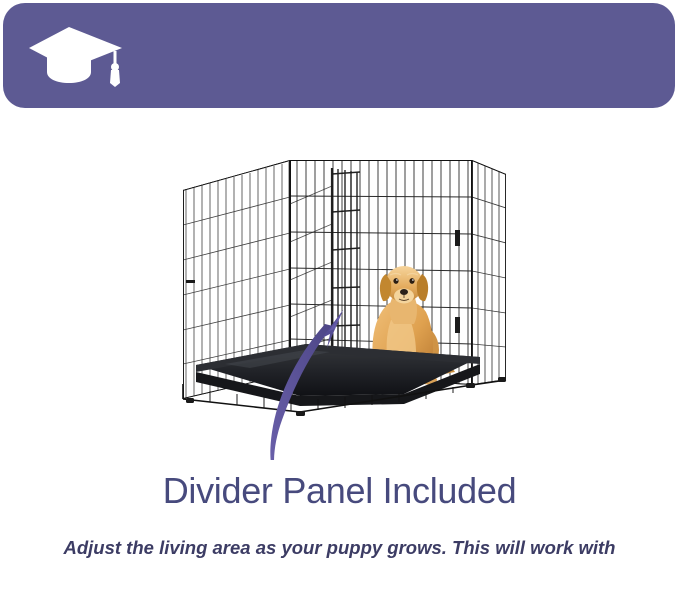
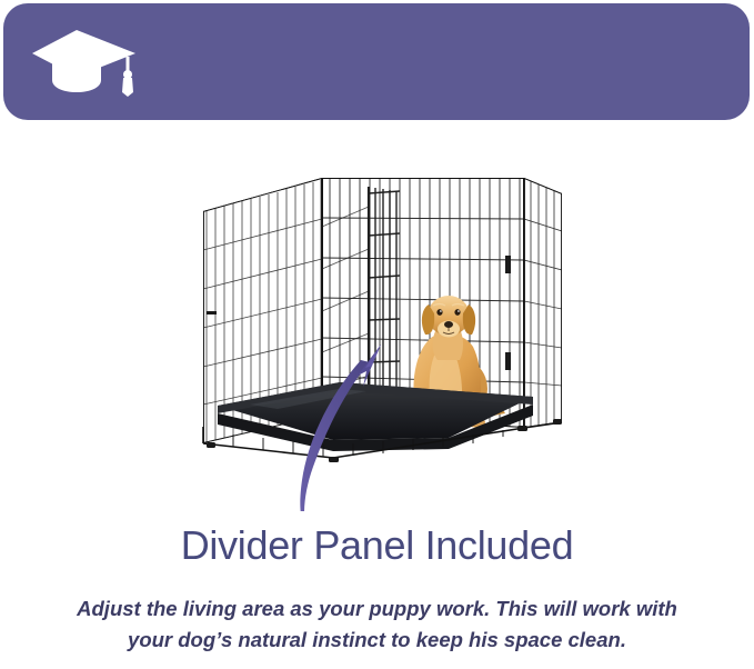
  Divider Panel Included
- Adjust the living area as your puppy grows. This will work with
+ Adjust the living area as your puppy work. This will work with
+ your dog’s natural instinct to keep his space clean.
